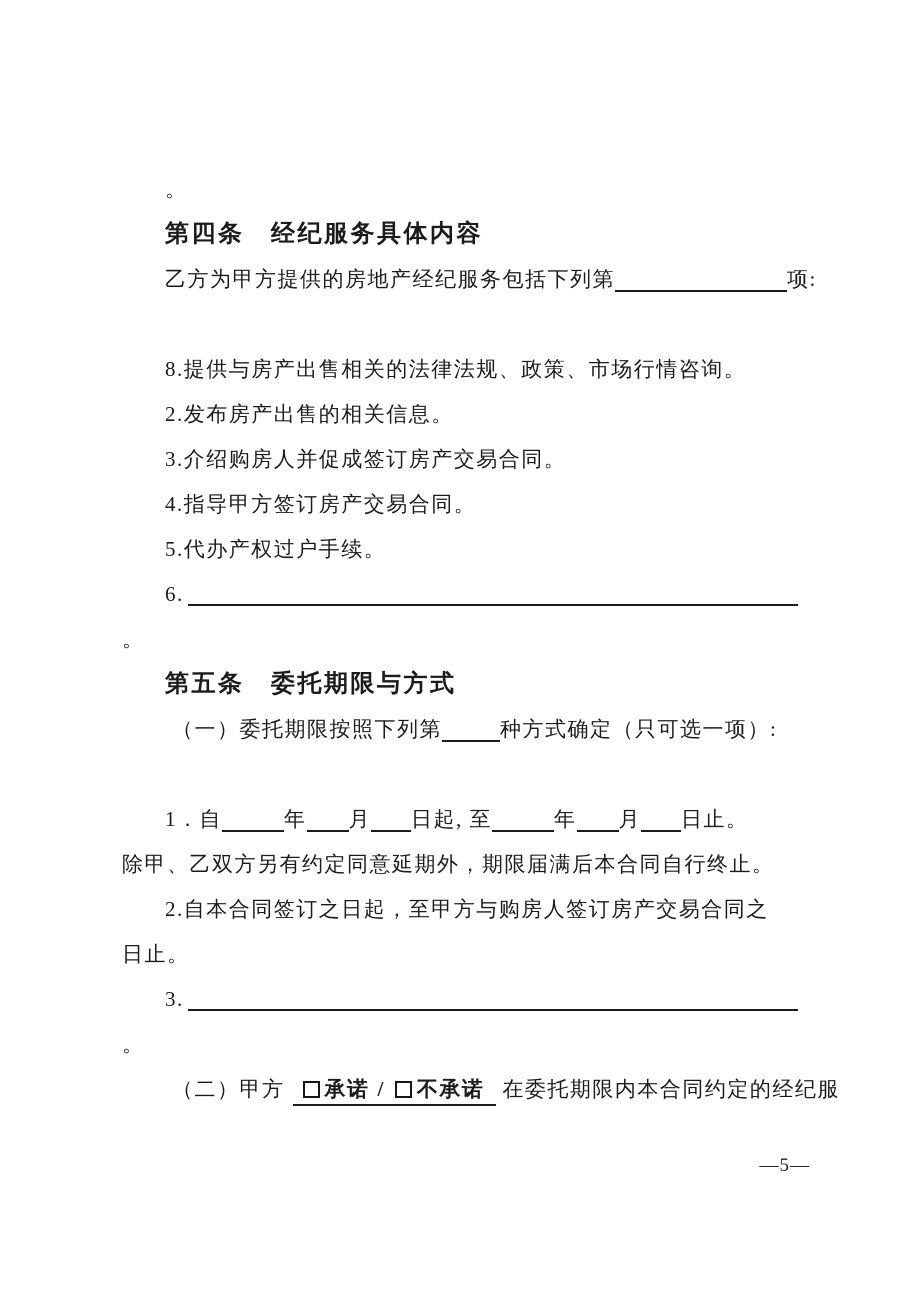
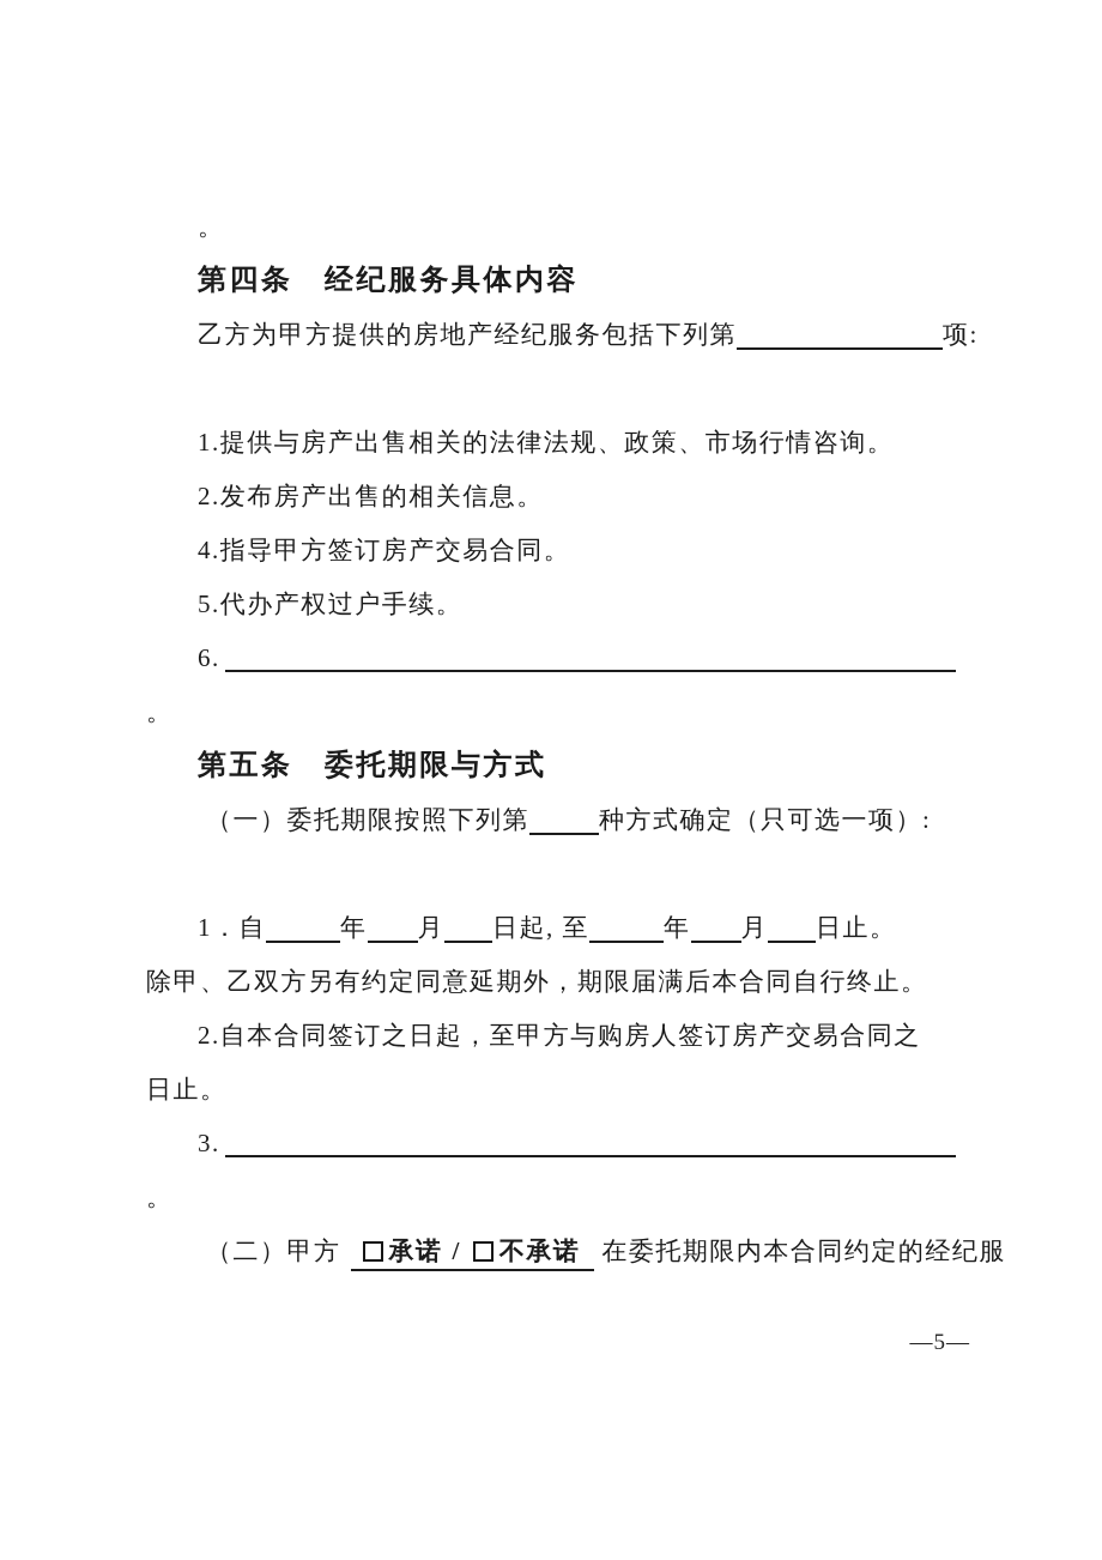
  。
  第四条 经纪服务具体内容
  乙方为甲方提供的房地产经纪服务包括下列第 项:
- 8.提供与房产出售相关的法律法规、政策、市场行情咨询。
+ 1.提供与房产出售相关的法律法规、政策、市场行情咨询。
  2.发布房产出售的相关信息。
- 3.介绍购房人并促成签订房产交易合同。
  4.指导甲方签订房产交易合同。
  5.代办产权过户手续。
  6.
  。
  第五条 委托期限与方式
  （一）委托期限按照下列第 种方式确定（只可选一项）:
  1．自 年 月 日起, 至 年 月 日止。
  除甲、乙双方另有约定同意延期外，期限届满后本合同自行终止。
  2.自本合同签订之日起，至甲方与购房人签订房产交易合同之
  日止。
  3.
  。
  （二）甲方 承诺 / 不承诺 在委托期限内本合同约定的经纪服
  —5—
